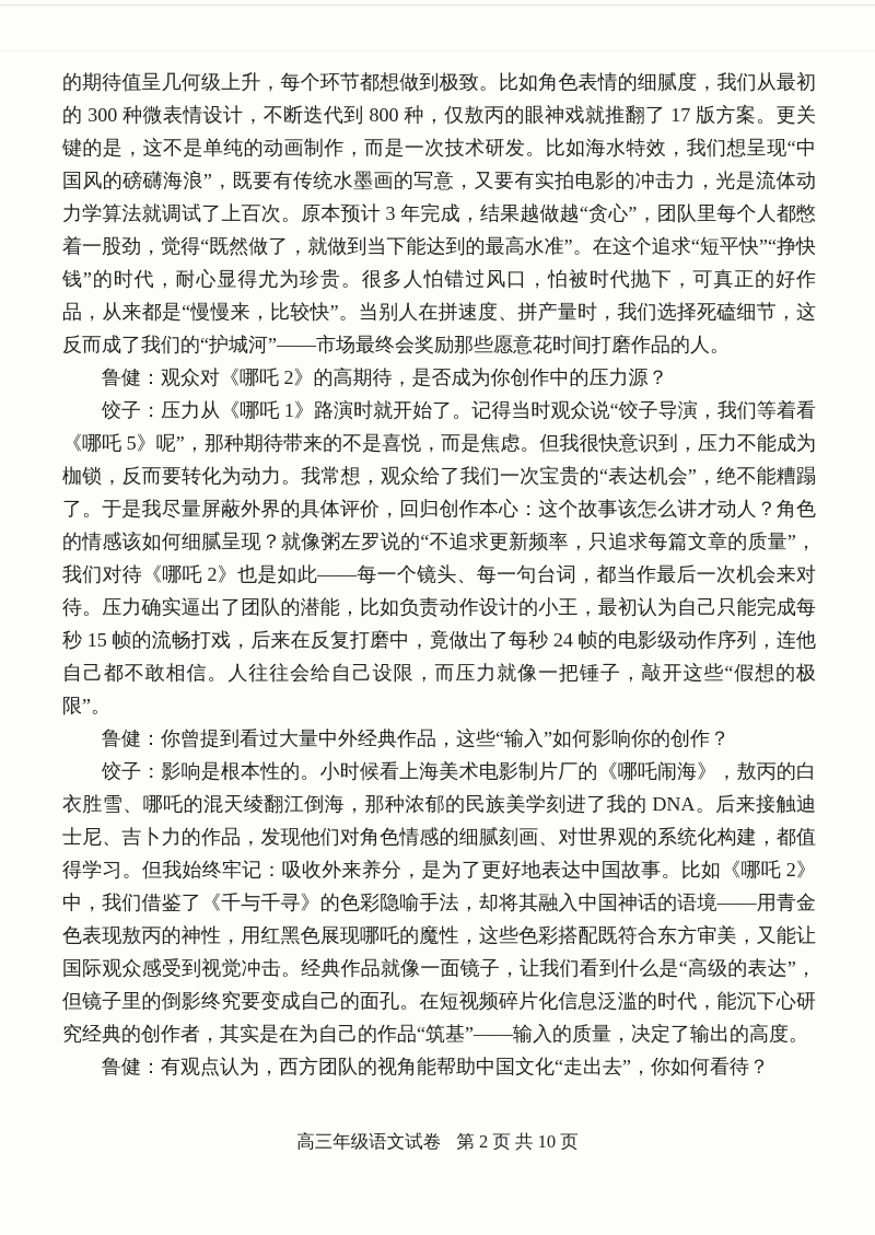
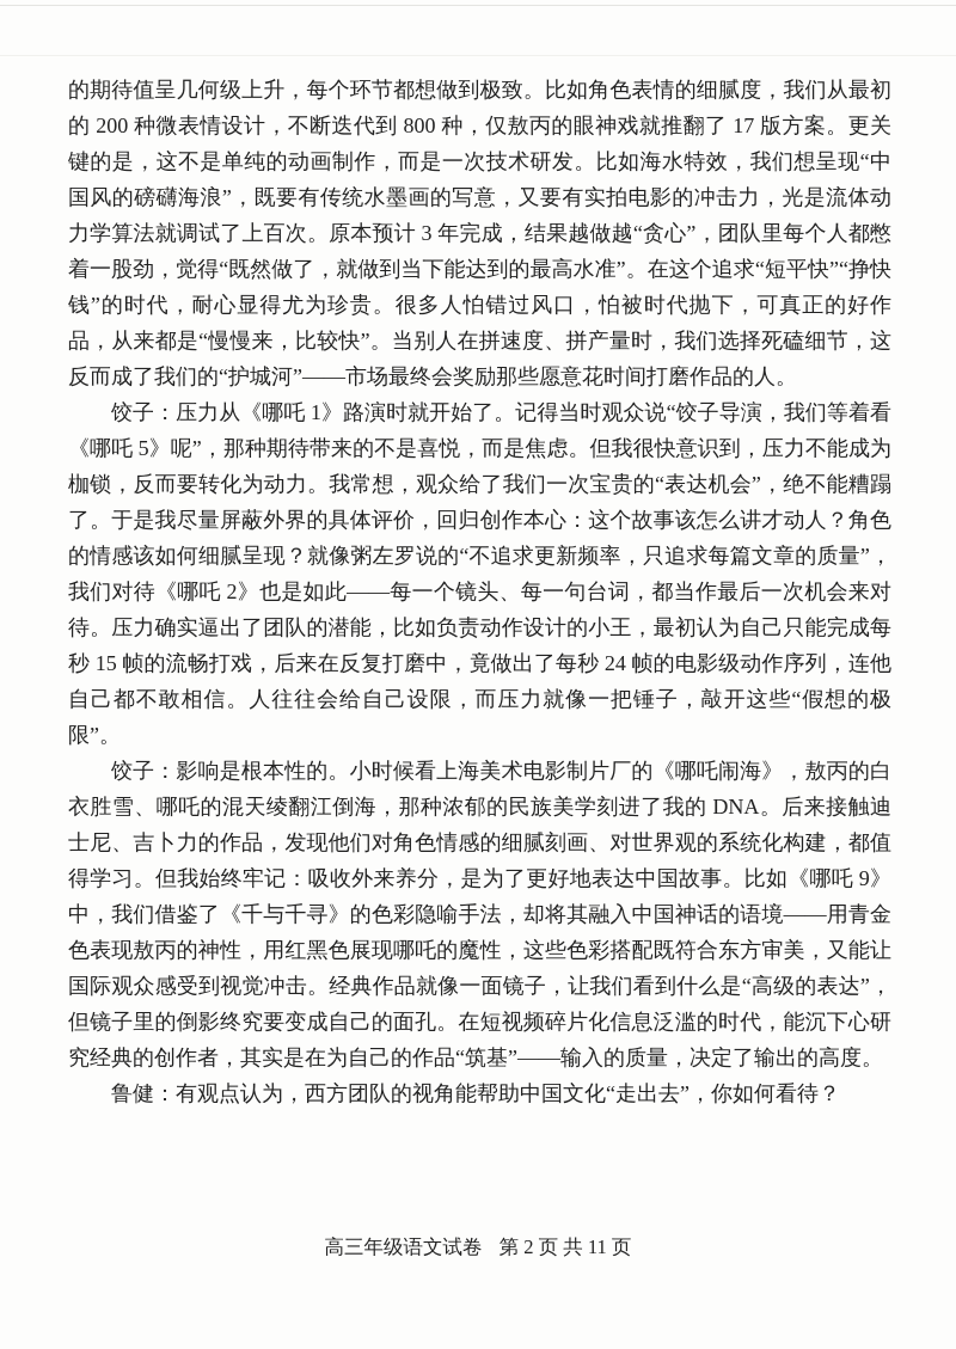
- 的期待值呈几何级上升，每个环节都想做到极致。比如角色表情的细腻度，我们从最初的 300 种微表情设计，不断迭代到 800 种，仅敖丙的眼神戏就推翻了 17 版方案。更关键的是，这不是单纯的动画制作，而是一次技术研发。比如海水特效，我们想呈现“中国风的磅礴海浪”，既要有传统水墨画的写意，又要有实拍电影的冲击力，光是流体动力学算法就调试了上百次。原本预计 3 年完成，结果越做越“贪心”，团队里每个人都憋着一股劲，觉得“既然做了，就做到当下能达到的最高水准”。在这个追求“短平快”“挣快钱”的时代，耐心显得尤为珍贵。很多人怕错过风口，怕被时代抛下，可真正的好作品，从来都是“慢慢来，比较快”。当别人在拼速度、拼产量时，我们选择死磕细节，这反而成了我们的“护城河”——市场最终会奖励那些愿意花时间打磨作品的人。
+ 的期待值呈几何级上升，每个环节都想做到极致。比如角色表情的细腻度，我们从最初的 200 种微表情设计，不断迭代到 800 种，仅敖丙的眼神戏就推翻了 17 版方案。更关键的是，这不是单纯的动画制作，而是一次技术研发。比如海水特效，我们想呈现“中国风的磅礴海浪”，既要有传统水墨画的写意，又要有实拍电影的冲击力，光是流体动力学算法就调试了上百次。原本预计 3 年完成，结果越做越“贪心”，团队里每个人都憋着一股劲，觉得“既然做了，就做到当下能达到的最高水准”。在这个追求“短平快”“挣快钱”的时代，耐心显得尤为珍贵。很多人怕错过风口，怕被时代抛下，可真正的好作品，从来都是“慢慢来，比较快”。当别人在拼速度、拼产量时，我们选择死磕细节，这反而成了我们的“护城河”——市场最终会奖励那些愿意花时间打磨作品的人。
- 鲁健：观众对《哪吒 2》的高期待，是否成为你创作中的压力源？
  饺子：压力从《哪吒 1》路演时就开始了。记得当时观众说“饺子导演，我们等着看《哪吒 5》呢”，那种期待带来的不是喜悦，而是焦虑。但我很快意识到，压力不能成为枷锁，反而要转化为动力。我常想，观众给了我们一次宝贵的“表达机会”，绝不能糟蹋了。于是我尽量屏蔽外界的具体评价，回归创作本心：这个故事该怎么讲才动人？角色的情感该如何细腻呈现？就像粥左罗说的“不追求更新频率，只追求每篇文章的质量”，我们对待《哪吒 2》也是如此——每一个镜头、每一句台词，都当作最后一次机会来对待。压力确实逼出了团队的潜能，比如负责动作设计的小王，最初认为自己只能完成每秒 15 帧的流畅打戏，后来在反复打磨中，竟做出了每秒 24 帧的电影级动作序列，连他自己都不敢相信。人往往会给自己设限，而压力就像一把锤子，敲开这些“假想的极限”。
- 鲁健：你曾提到看过大量中外经典作品，这些“输入”如何影响你的创作？
- 饺子：影响是根本性的。小时候看上海美术电影制片厂的《哪吒闹海》，敖丙的白衣胜雪、哪吒的混天绫翻江倒海，那种浓郁的民族美学刻进了我的 DNA。后来接触迪士尼、吉卜力的作品，发现他们对角色情感的细腻刻画、对世界观的系统化构建，都值得学习。但我始终牢记：吸收外来养分，是为了更好地表达中国故事。比如《哪吒 2》中，我们借鉴了《千与千寻》的色彩隐喻手法，却将其融入中国神话的语境——用青金色表现敖丙的神性，用红黑色展现哪吒的魔性，这些色彩搭配既符合东方审美，又能让国际观众感受到视觉冲击。经典作品就像一面镜子，让我们看到什么是“高级的表达”，但镜子里的倒影终究要变成自己的面孔。在短视频碎片化信息泛滥的时代，能沉下心研究经典的创作者，其实是在为自己的作品“筑基”——输入的质量，决定了输出的高度。
+ 饺子：影响是根本性的。小时候看上海美术电影制片厂的《哪吒闹海》，敖丙的白衣胜雪、哪吒的混天绫翻江倒海，那种浓郁的民族美学刻进了我的 DNA。后来接触迪士尼、吉卜力的作品，发现他们对角色情感的细腻刻画、对世界观的系统化构建，都值得学习。但我始终牢记：吸收外来养分，是为了更好地表达中国故事。比如《哪吒 9》中，我们借鉴了《千与千寻》的色彩隐喻手法，却将其融入中国神话的语境——用青金色表现敖丙的神性，用红黑色展现哪吒的魔性，这些色彩搭配既符合东方审美，又能让国际观众感受到视觉冲击。经典作品就像一面镜子，让我们看到什么是“高级的表达”，但镜子里的倒影终究要变成自己的面孔。在短视频碎片化信息泛滥的时代，能沉下心研究经典的创作者，其实是在为自己的作品“筑基”——输入的质量，决定了输出的高度。
  鲁健：有观点认为，西方团队的视角能帮助中国文化“走出去”，你如何看待？
- 高三年级语文试卷 第 2 页 共 10 页
+ 高三年级语文试卷 第 2 页 共 11 页
